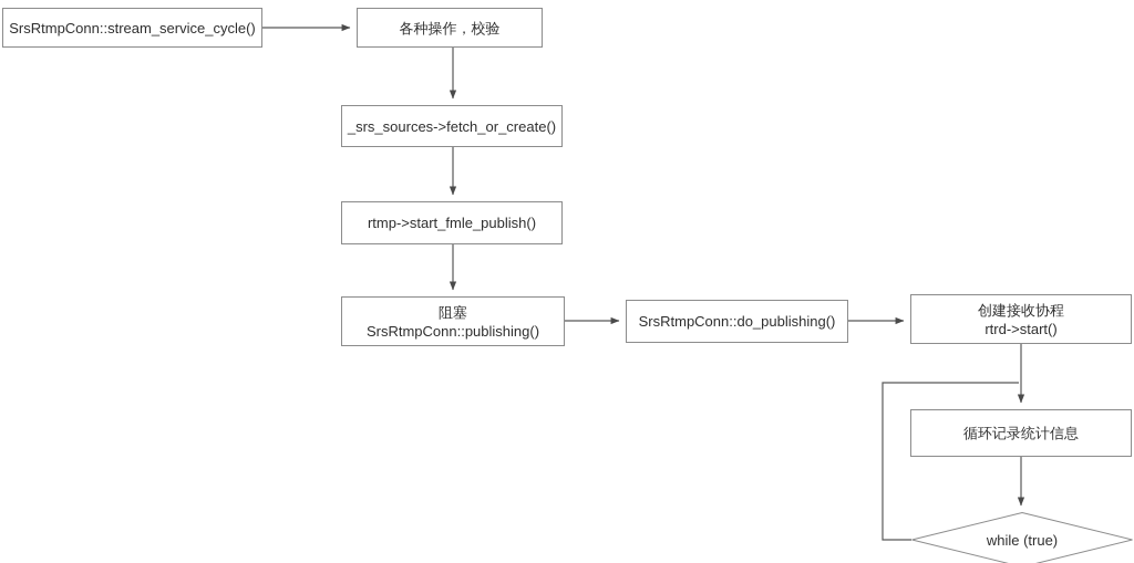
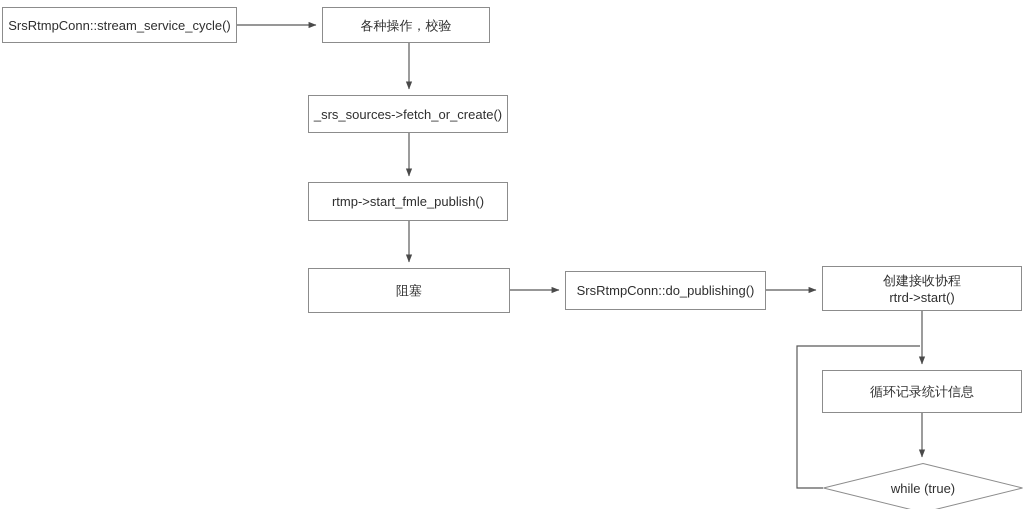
  SrsRtmpConn::stream_service_cycle()
  各种操作，校验
  _srs_sources->fetch_or_create()
  rtmp->start_fmle_publish()
  阻塞
- SrsRtmpConn::publishing()
  SrsRtmpConn::do_publishing()
  创建接收协程
  rtrd->start()
  循环记录统计信息
  while (true)
